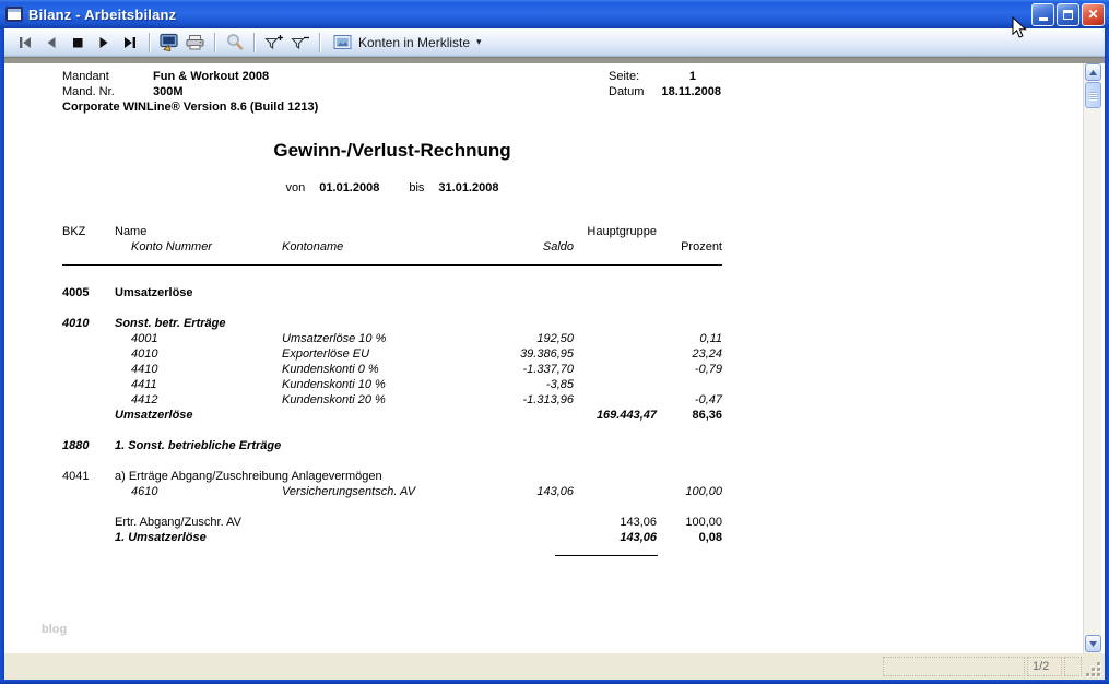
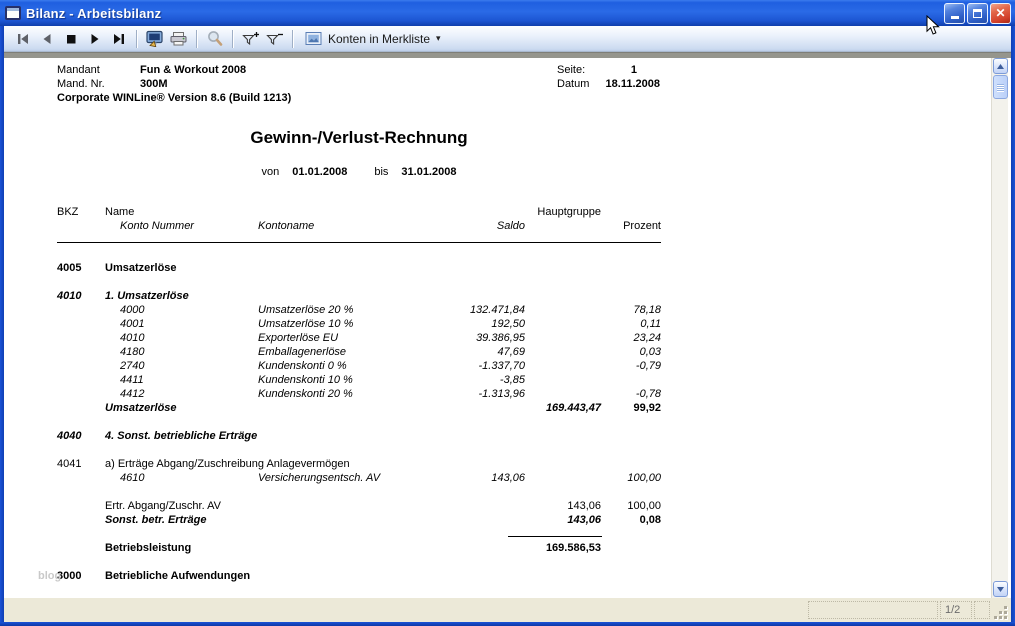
  Bilanz - Arbeitsbilanz
  ✕
  Konten in Merkliste
  ▾
  Mandant
  Fun & Workout 2008
  Mand. Nr.
  300M
  Corporate WINLine® Version 8.6 (Build 1213)
  Seite:
  1
  Datum
  18.11.2008
  Gewinn-/Verlust-Rechnung
  von
  01.01.2008
  bis
  31.01.2008
  BKZ
  Name
  Hauptgruppe
  Konto Nummer
  Kontoname
  Saldo
  Prozent
  4005
  Umsatzerlöse
  4010
- Sonst. betr. Erträge
+ 1. Umsatzerlöse
+ 4000
+ Umsatzerlöse 20 %
+ 132.471,84
+ 78,18
  4001
  Umsatzerlöse 10 %
  192,50
  0,11
  4010
  Exporterlöse EU
  39.386,95
  23,24
+ 4180
+ Emballagenerlöse
+ 47,69
+ 0,03
- 4410
+ 2740
  Kundenskonti 0 %
  -1.337,70
  -0,79
  4411
  Kundenskonti 10 %
  -3,85
  4412
  Kundenskonti 20 %
  -1.313,96
- -0,47
+ -0,78
  Umsatzerlöse
  169.443,47
- 86,36
+ 99,92
- 1880
+ 4040
- 1. Sonst. betriebliche Erträge
+ 4. Sonst. betriebliche Erträge
  4041
  a) Erträge Abgang/Zuschreibung Anlagevermögen
  4610
  Versicherungsentsch. AV
  143,06
  100,00
  Ertr. Abgang/Zuschr. AV
  143,06
  100,00
- 1. Umsatzerlöse
+ Sonst. betr. Erträge
  143,06
  0,08
+ Betriebsleistung
+ 169.586,53
+ 3000
+ Betriebliche Aufwendungen
  blog
  1/2
